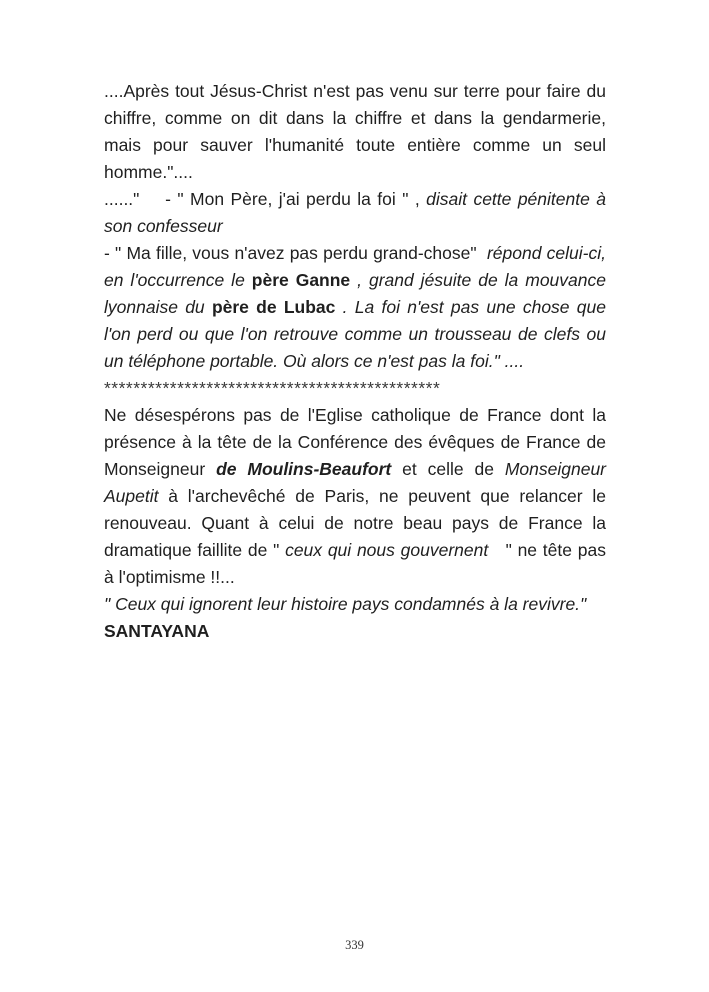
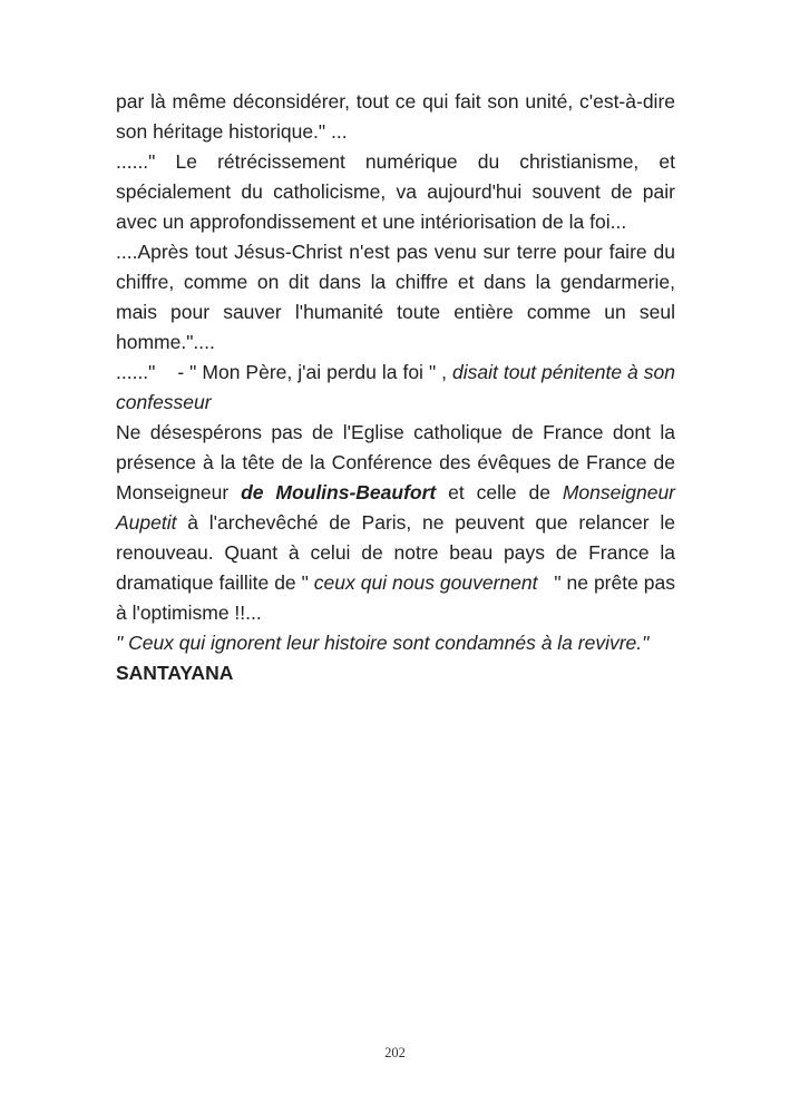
+ par là même déconsidérer, tout ce qui fait son unité, c'est-à-dire son héritage historique." ...
+ ......" Le rétrécissement numérique du christianisme, et spécialement du catholicisme, va aujourd'hui souvent de pair avec un approfondissement et une intériorisation de la foi...
  ....Après tout Jésus-Christ n'est pas venu sur terre pour faire du chiffre, comme on dit dans la chiffre et dans la gendarmerie, mais pour sauver l'humanité toute entière comme un seul homme."....
- ......" - " Mon Père, j'ai perdu la foi " , disait cette pénitente à son confesseur
+ ......" - " Mon Père, j'ai perdu la foi " , disait tout pénitente à son confesseur
- - " Ma fille, vous n'avez pas perdu grand-chose" répond celui-ci, en l'occurrence le père Ganne , grand jésuite de la mouvance lyonnaise du père de Lubac . La foi n'est pas une chose que l'on perd ou que l'on retrouve comme un trousseau de clefs ou un téléphone portable. Où alors ce n'est pas la foi." ....
- **********************************************
- Ne désespérons pas de l'Eglise catholique de France dont la présence à la tête de la Conférence des évêques de France de Monseigneur de Moulins-Beaufort et celle de Monseigneur Aupetit à l'archevêché de Paris, ne peuvent que relancer le renouveau. Quant à celui de notre beau pays de France la dramatique faillite de " ceux qui nous gouvernent " ne tête pas à l'optimisme !!...
+ Ne désespérons pas de l'Eglise catholique de France dont la présence à la tête de la Conférence des évêques de France de Monseigneur de Moulins-Beaufort et celle de Monseigneur Aupetit à l'archevêché de Paris, ne peuvent que relancer le renouveau. Quant à celui de notre beau pays de France la dramatique faillite de " ceux qui nous gouvernent " ne prête pas à l'optimisme !!...
- " Ceux qui ignorent leur histoire pays condamnés à la revivre."
+ " Ceux qui ignorent leur histoire sont condamnés à la revivre."
  SANTAYANA
- 339
+ 202
